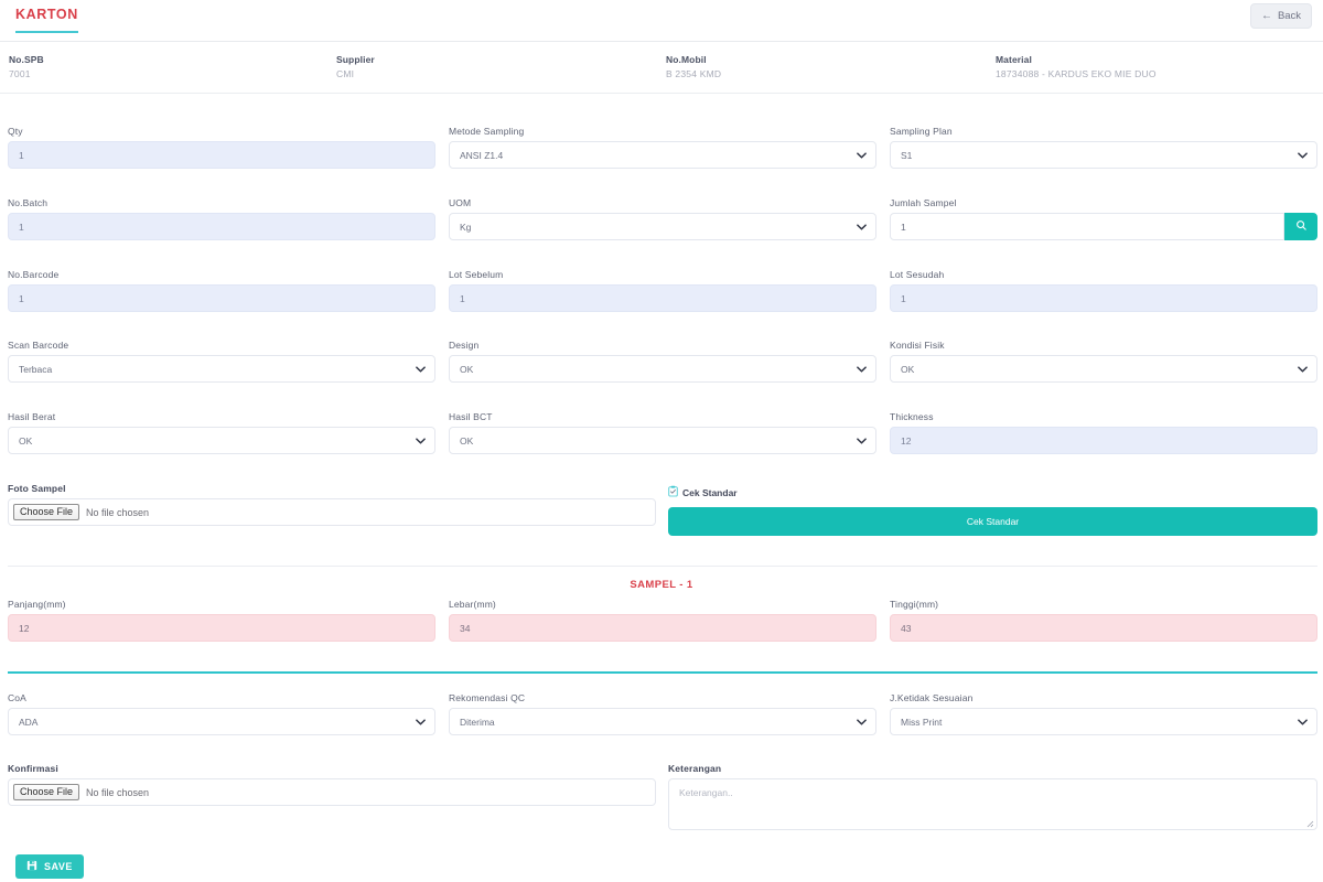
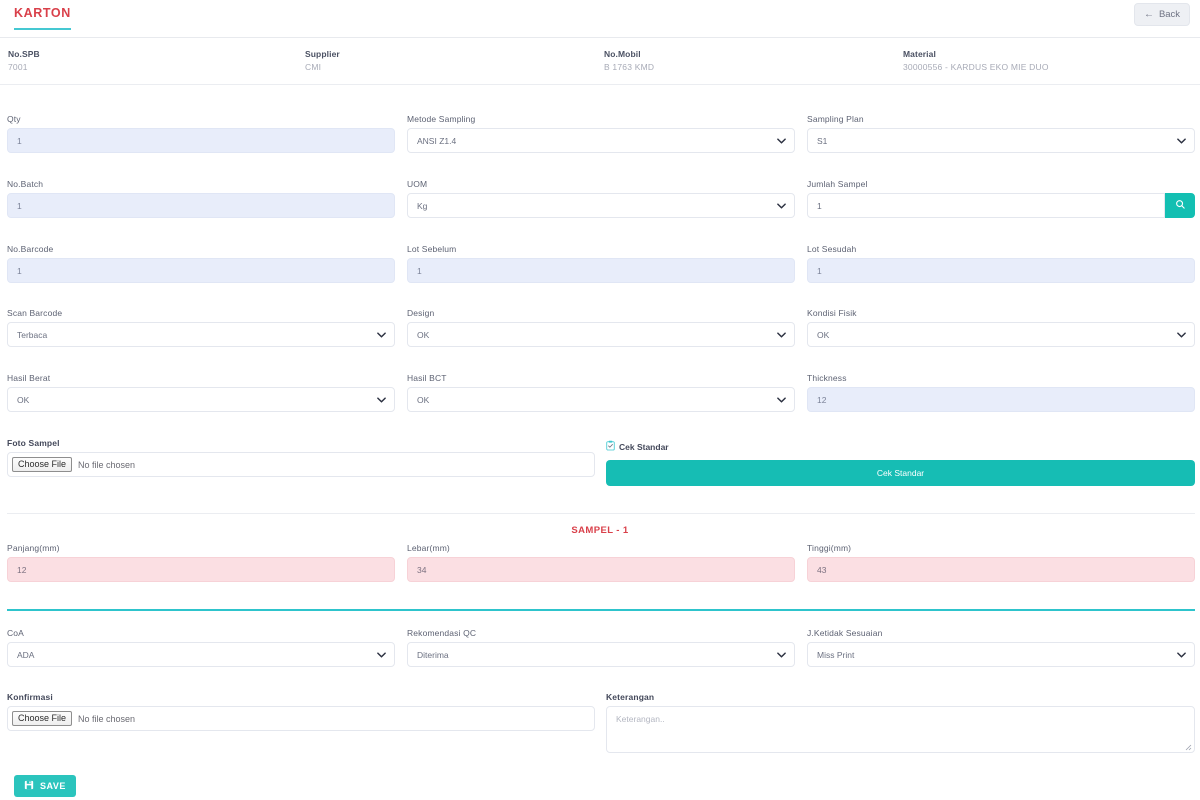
  KARTON
  ←
  Back
  No.SPB
  7001
  Supplier
  CMI
  No.Mobil
- B 2354 KMD
+ B 1763 KMD
  Material
- 18734088 - KARDUS EKO MIE DUO
+ 30000556 - KARDUS EKO MIE DUO
  Qty
  1
  Metode Sampling
  ANSI Z1.4
  Sampling Plan
  S1
  No.Batch
  1
  UOM
  Kg
  Jumlah Sampel
  1
  No.Barcode
  1
  Lot Sebelum
  1
  Lot Sesudah
  1
  Scan Barcode
  Terbaca
  Design
  OK
  Kondisi Fisik
  OK
  Hasil Berat
  OK
  Hasil BCT
  OK
  Thickness
  12
  Foto Sampel
  Choose File
  No file chosen
  Cek Standar
  Cek Standar
  SAMPEL - 1
  Panjang(mm)
  12
  Lebar(mm)
  34
  Tinggi(mm)
  43
  CoA
  ADA
  Rekomendasi QC
  Diterima
  J.Ketidak Sesuaian
  Miss Print
  Konfirmasi
  Choose File
  No file chosen
  Keterangan
  Keterangan..
  SAVE
